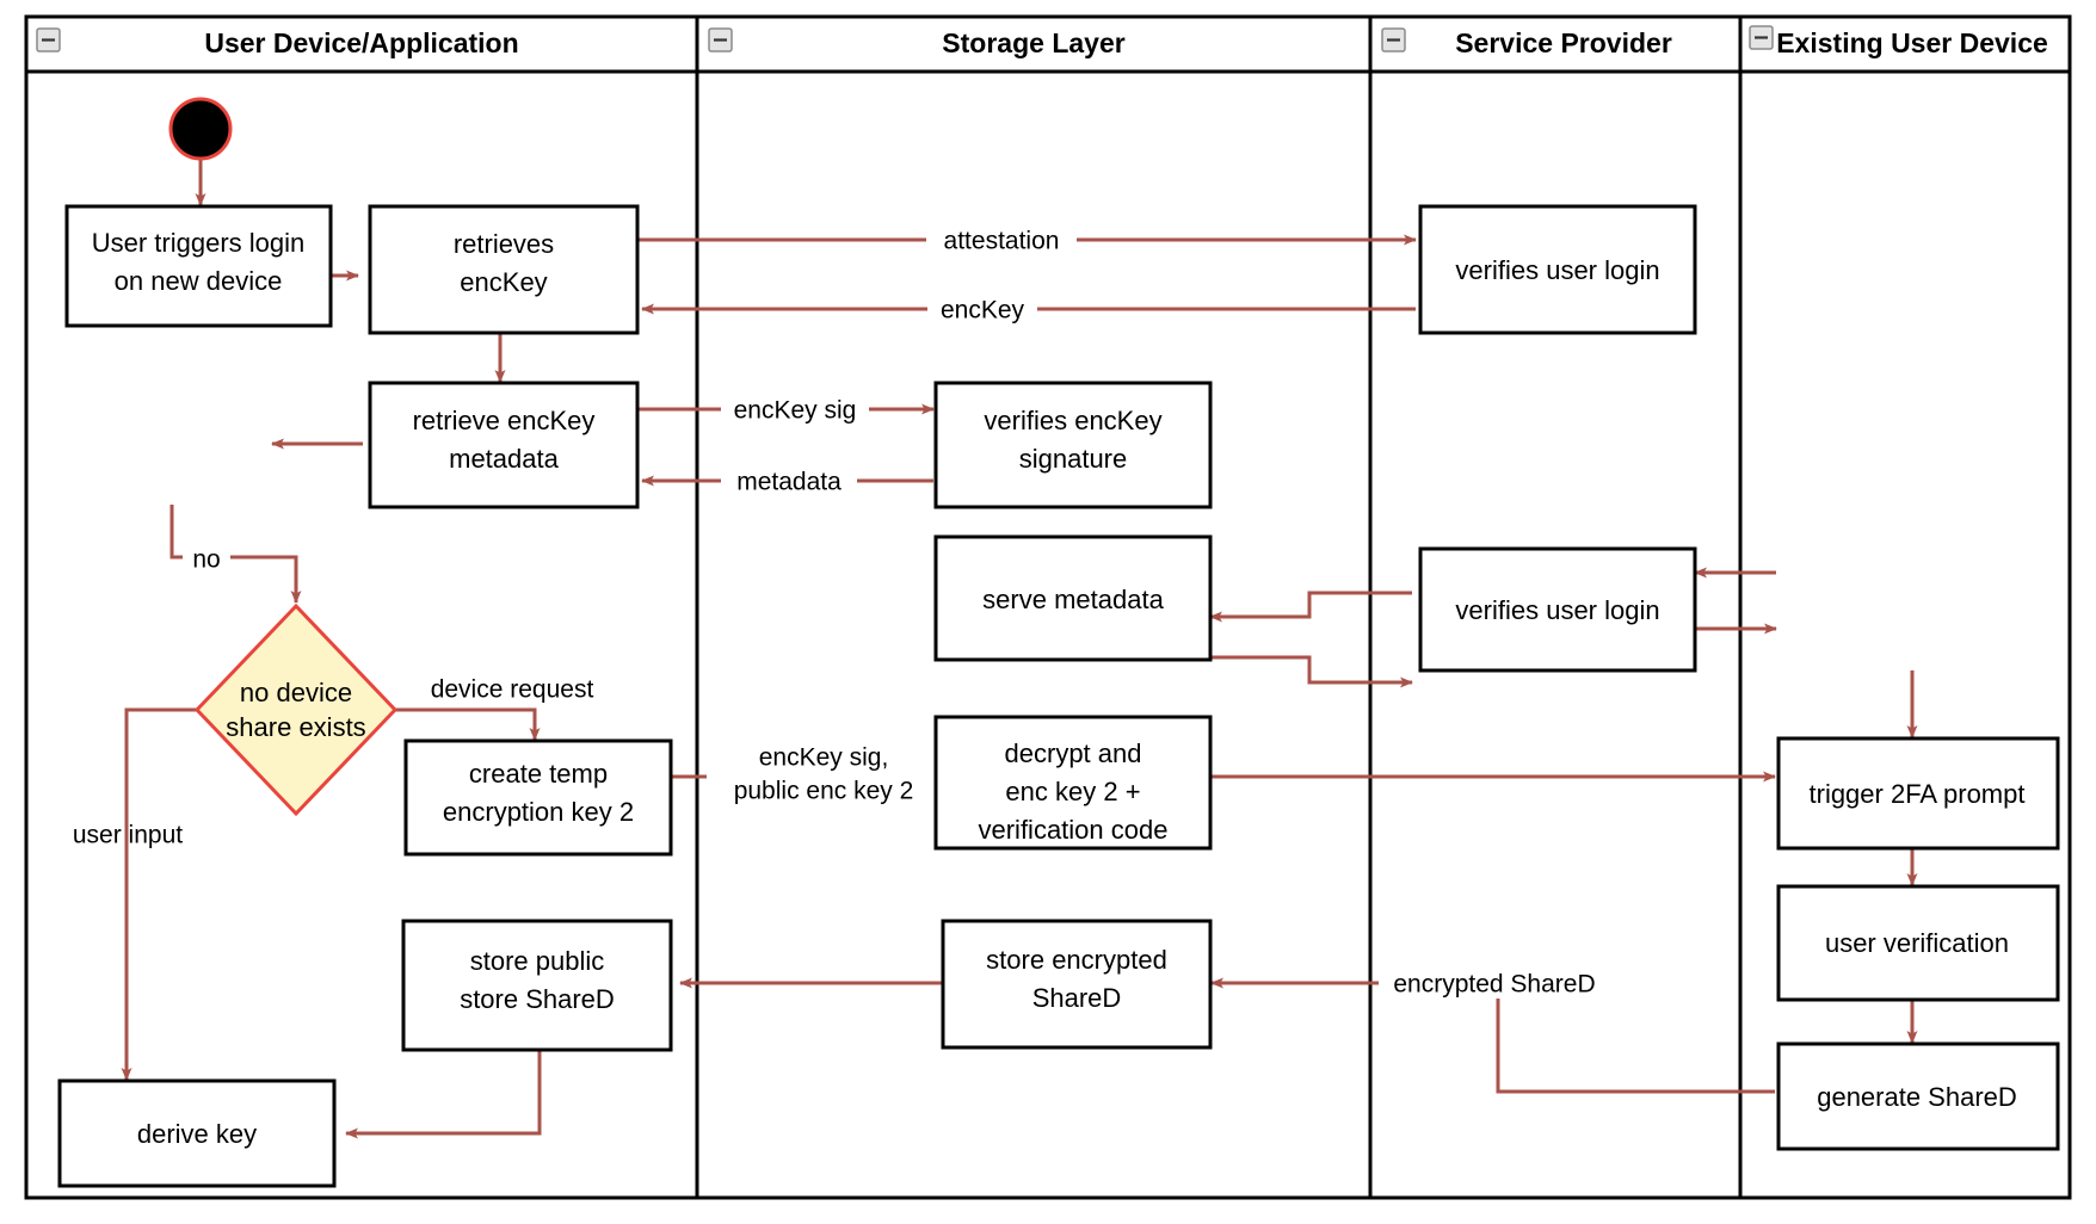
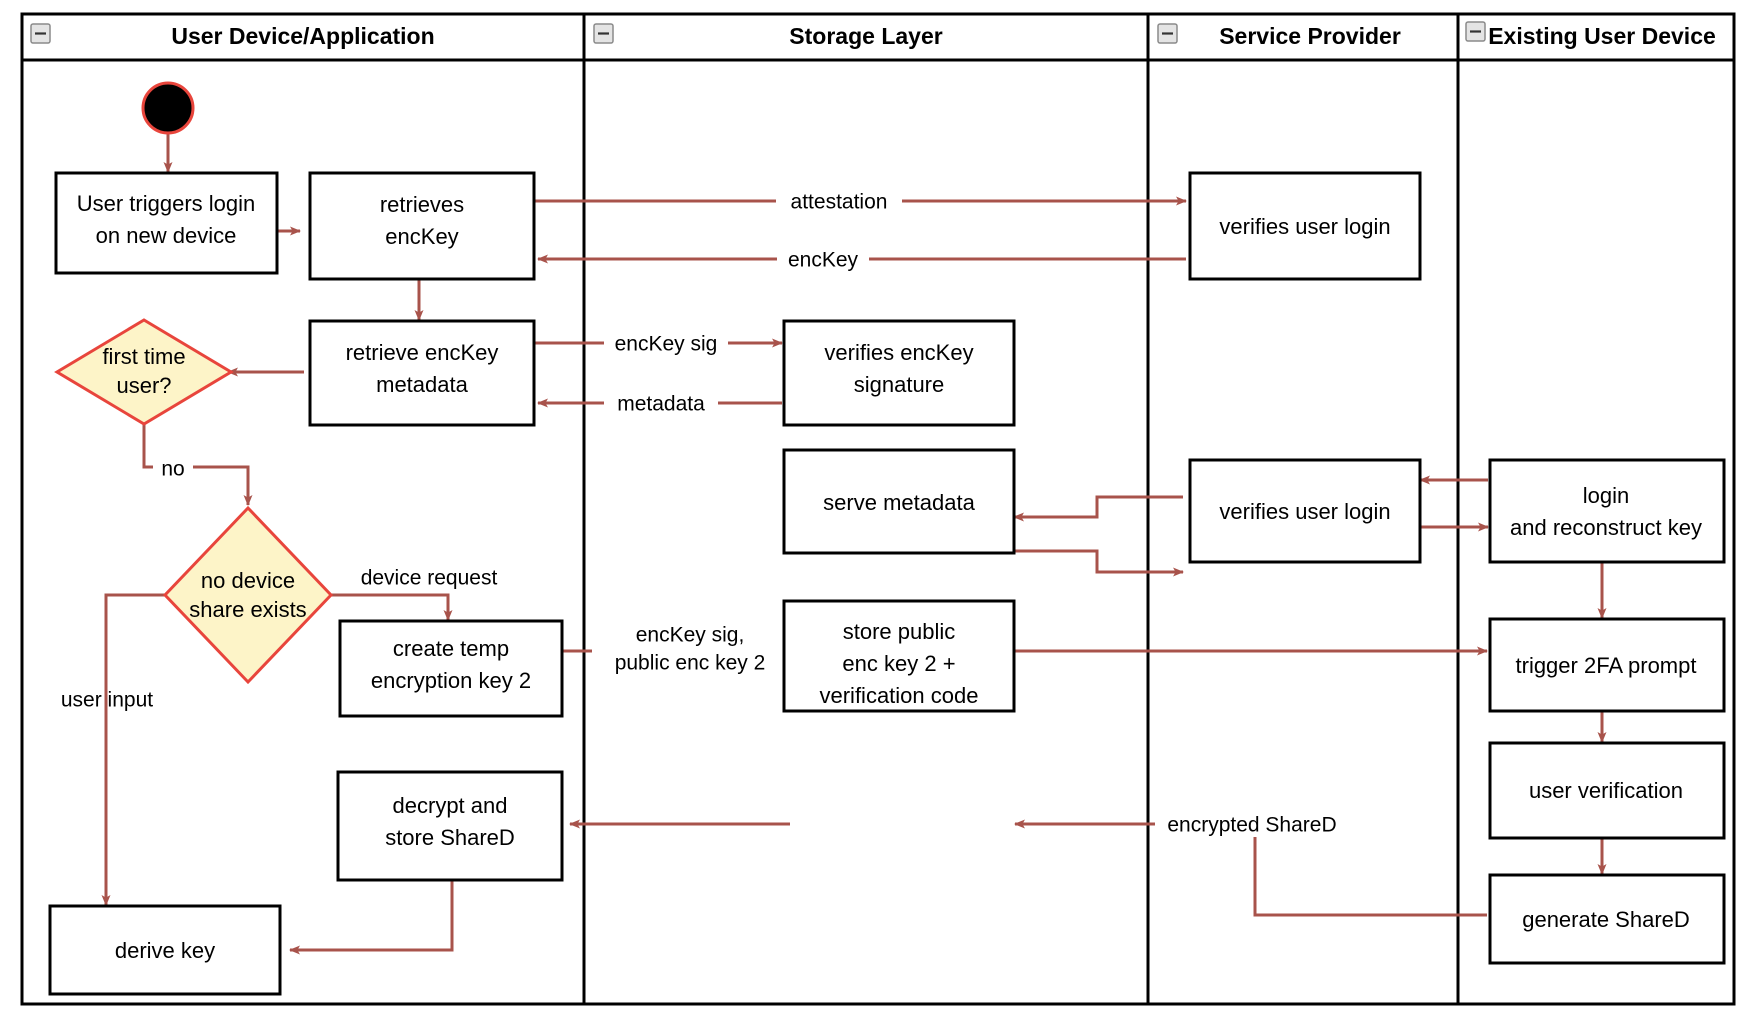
  User Device/Application
  Storage Layer
  Service Provider
  Existing User Device
  attestation
  encKey
  encKey sig
  metadata
  no
  device request
  user input
  encKey sig,
  public enc key 2
  encrypted ShareD
  User triggers login
  on new device
  retrieves
  encKey
  retrieve encKey
  metadata
+ first time
+ user?
  no device
  share exists
  create temp
  encryption key 2
- store public
+ decrypt and
  store ShareD
  derive key
  verifies encKey
  signature
  serve metadata
- decrypt and
+ store public
  enc key 2 +
  verification code
- store encrypted
- ShareD
  verifies user login
  verifies user login
+ login
+ and reconstruct key
  trigger 2FA prompt
  user verification
  generate ShareD
